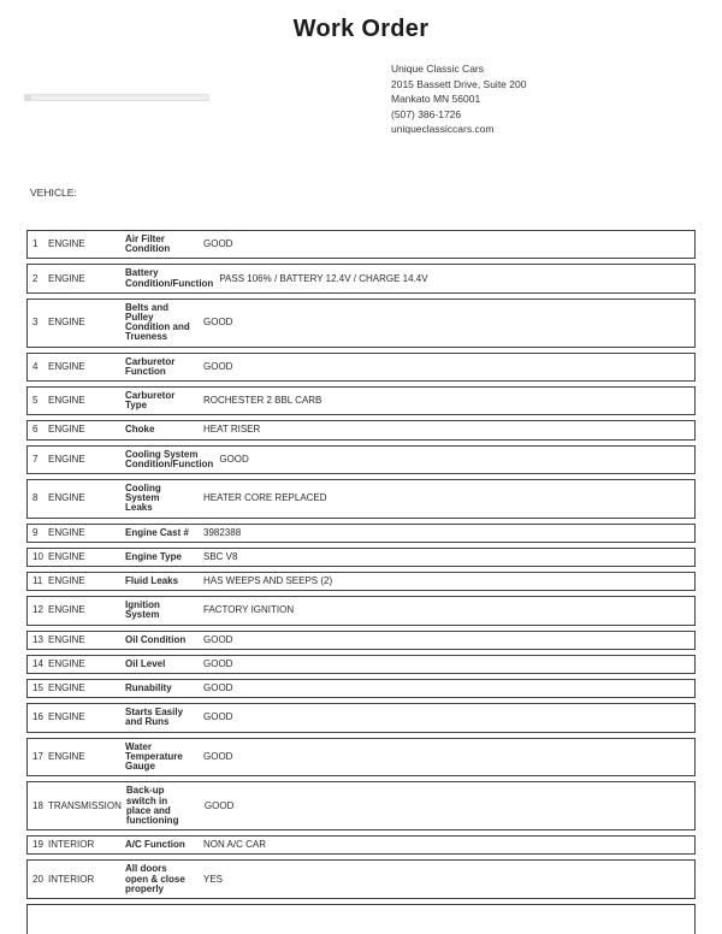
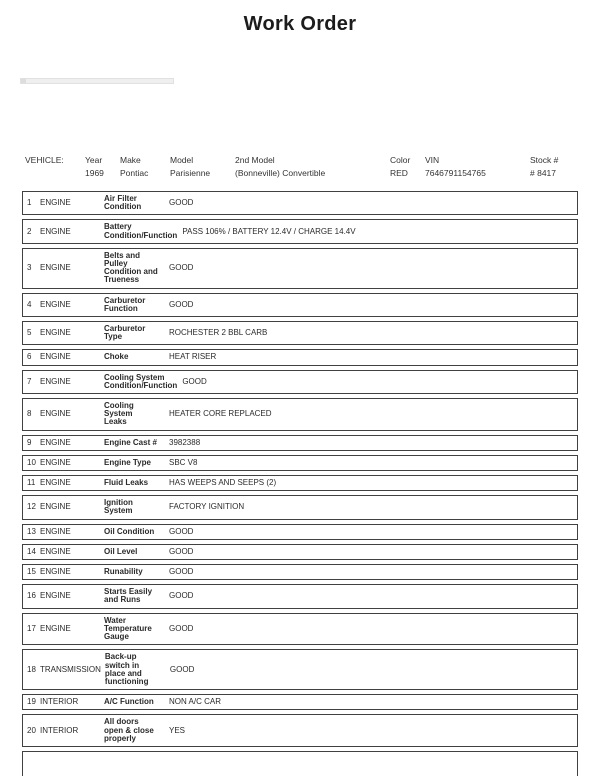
  Work Order
- Unique Classic Cars
- 2015 Bassett Drive, Suite 200
- Mankato MN 56001
- (507) 386-1726
- uniqueclassiccars.com
  VEHICLE:
+ Year
+ 1969
+ Make
+ Pontiac
+ Model
+ Parisienne
+ 2nd Model
+ (Bonneville) Convertible
+ Color
+ RED
+ VIN
+ 7646791154765
+ Stock #
+ # 8417
  1
  ENGINE
  Air Filter
  Condition
  GOOD
  2
  ENGINE
  Battery
  Condition/Function
  PASS 106% / BATTERY 12.4V / CHARGE 14.4V
  3
  ENGINE
  Belts and
  Pulley
  Condition and
  Trueness
  GOOD
  4
  ENGINE
  Carburetor
  Function
  GOOD
  5
  ENGINE
  Carburetor
  Type
  ROCHESTER 2 BBL CARB
  6
  ENGINE
  Choke
  HEAT RISER
  7
  ENGINE
  Cooling System
  Condition/Function
  GOOD
  8
  ENGINE
  Cooling
  System
  Leaks
  HEATER CORE REPLACED
  9
  ENGINE
  Engine Cast #
  3982388
  10
  ENGINE
  Engine Type
  SBC V8
  11
  ENGINE
  Fluid Leaks
  HAS WEEPS AND SEEPS (2)
  12
  ENGINE
  Ignition
  System
  FACTORY IGNITION
  13
  ENGINE
  Oil Condition
  GOOD
  14
  ENGINE
  Oil Level
  GOOD
  15
  ENGINE
  Runability
  GOOD
  16
  ENGINE
  Starts Easily
  and Runs
  GOOD
  17
  ENGINE
  Water
  Temperature
  Gauge
  GOOD
  18
  TRANSMISSION
  Back-up
  switch in
  place and
  functioning
  GOOD
  19
  INTERIOR
  A/C Function
  NON A/C CAR
  20
  INTERIOR
  All doors
  open & close
  properly
  YES
